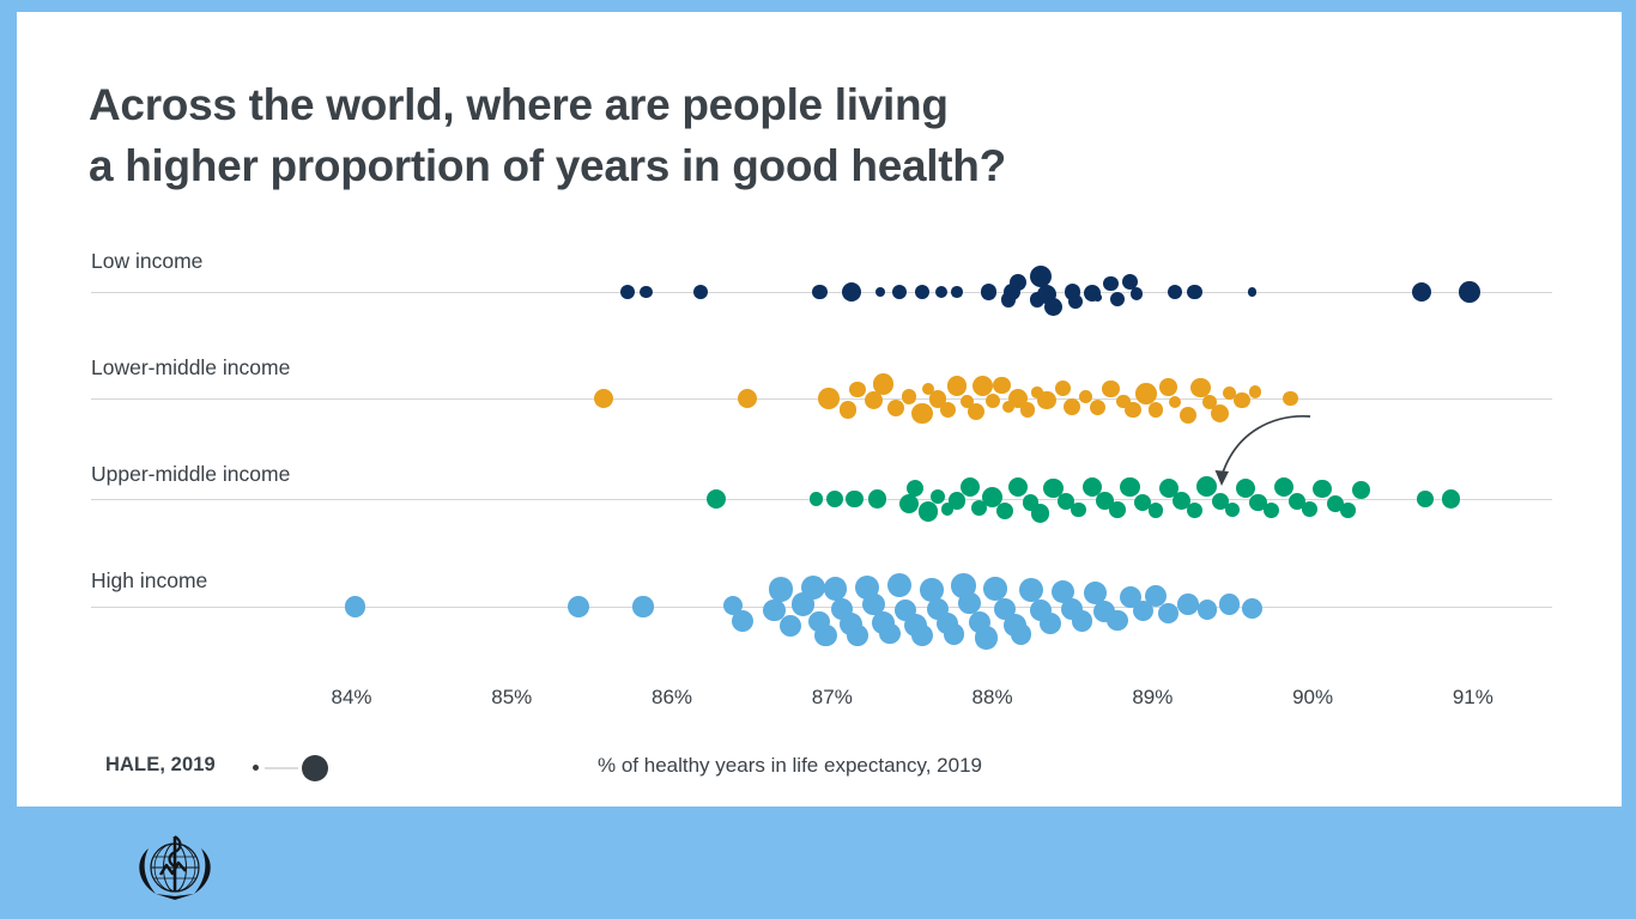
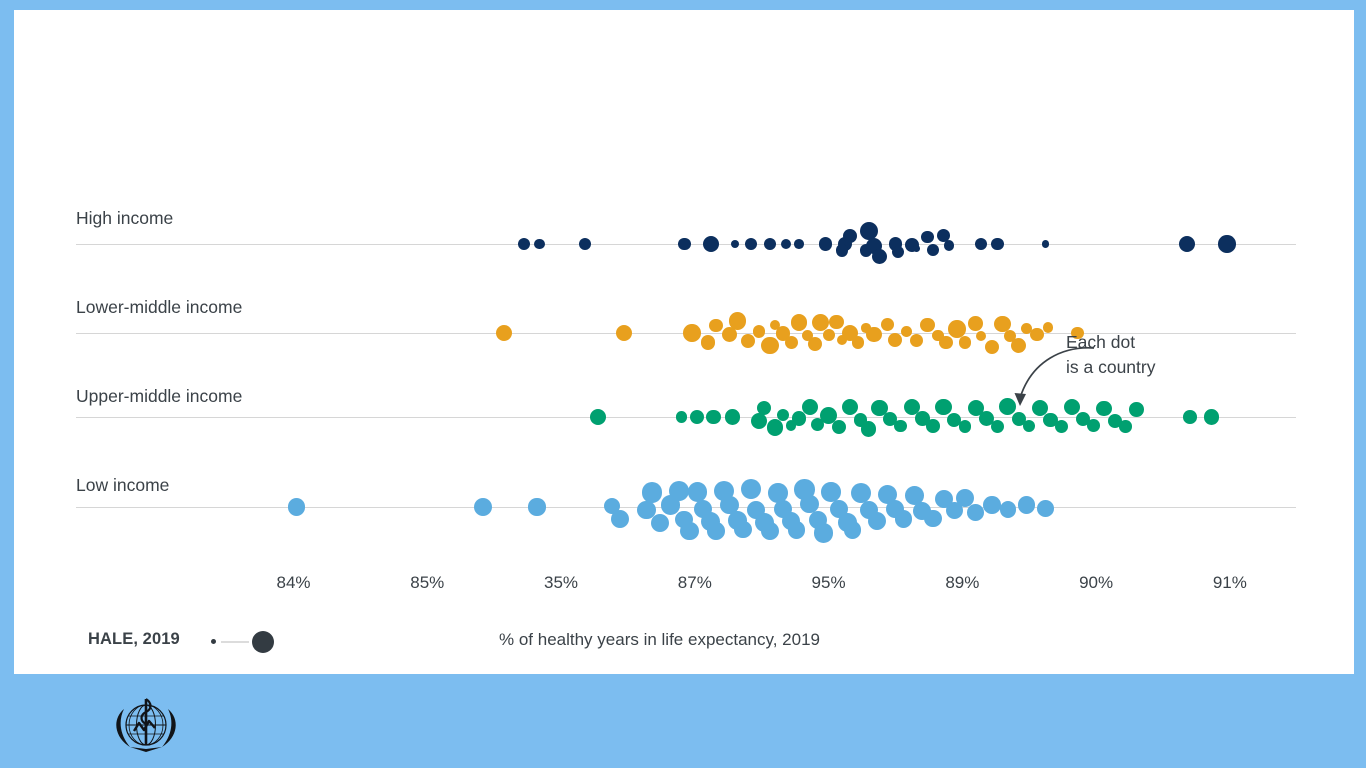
- Across the world, where are people living
- a higher proportion of years in good health?
- Low income
+ High income
  Lower-middle income
  Upper-middle income
- High income
+ Low income
  84%
  85%
- 86%
+ 35%
  87%
- 88%
+ 95%
  89%
  90%
  91%
+ Each dot
+ is a country
  HALE, 2019
  % of healthy years in life expectancy, 2019
